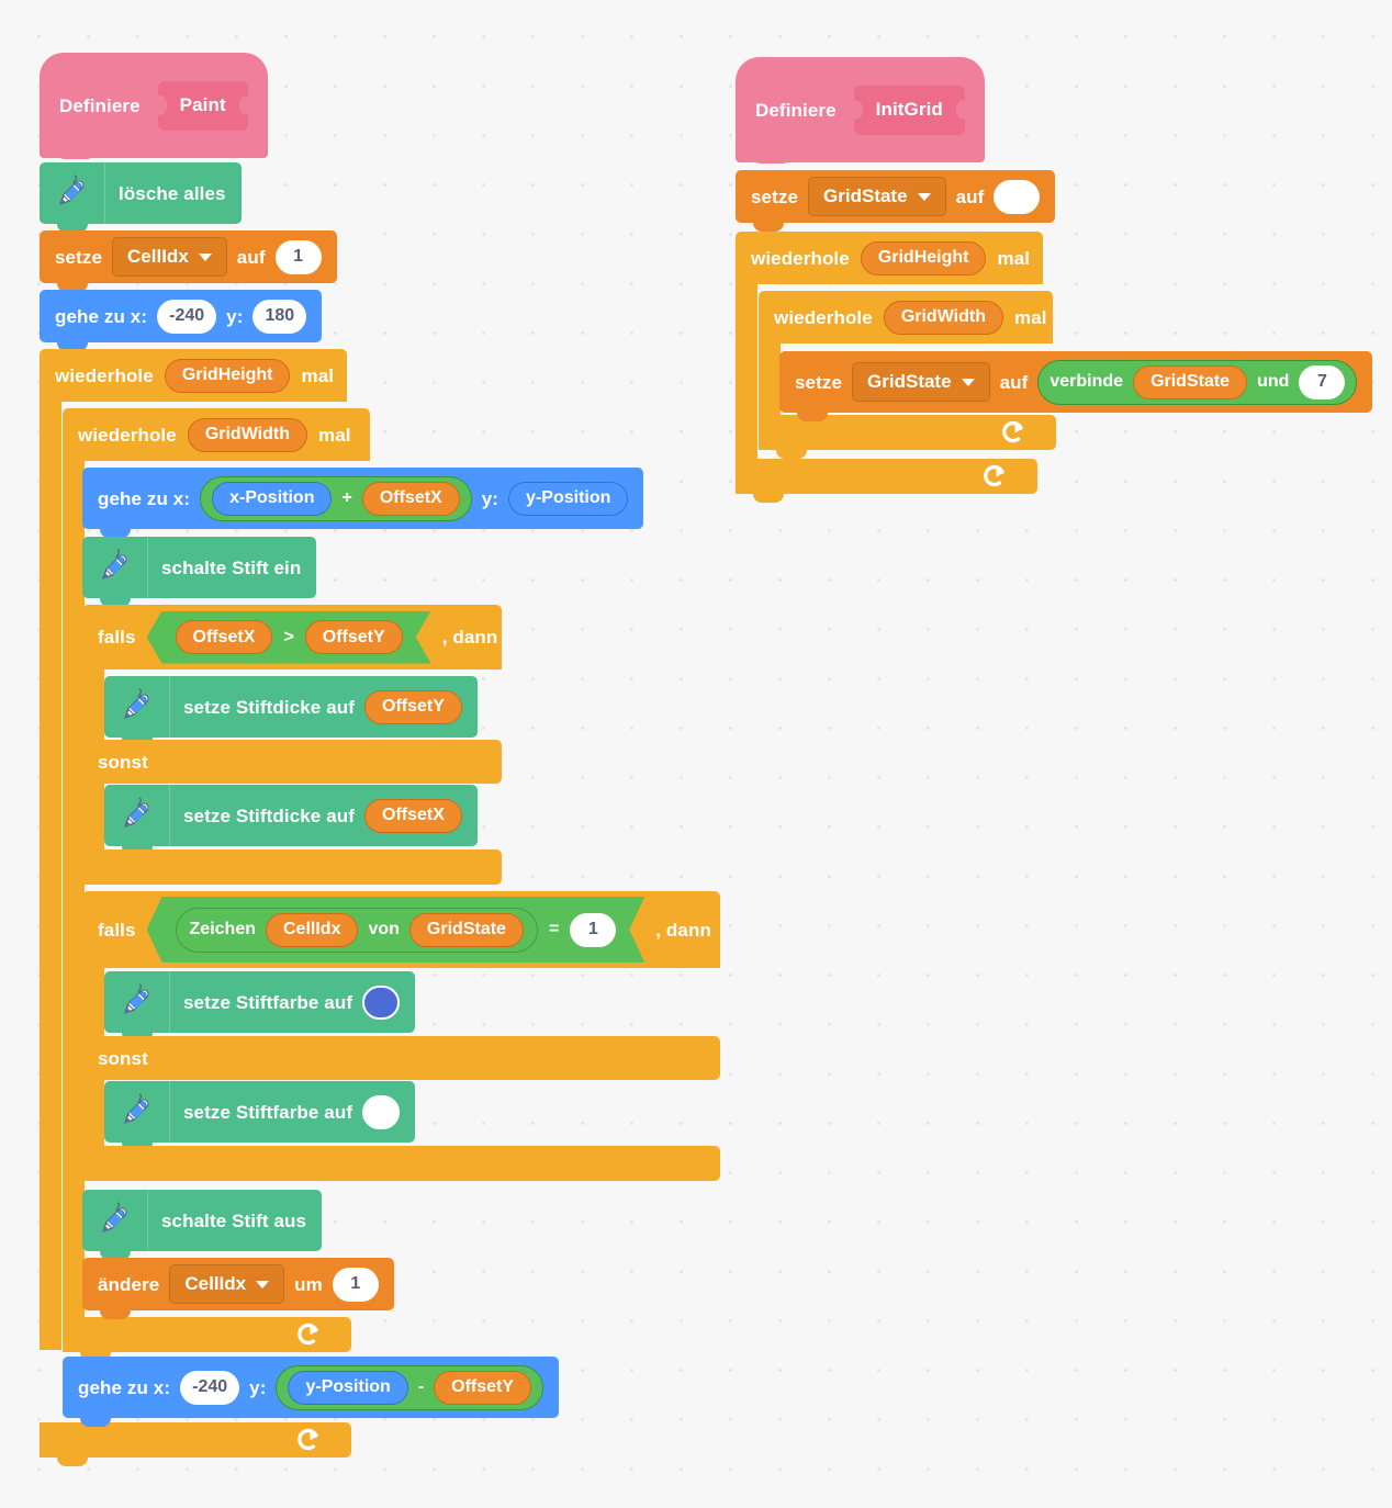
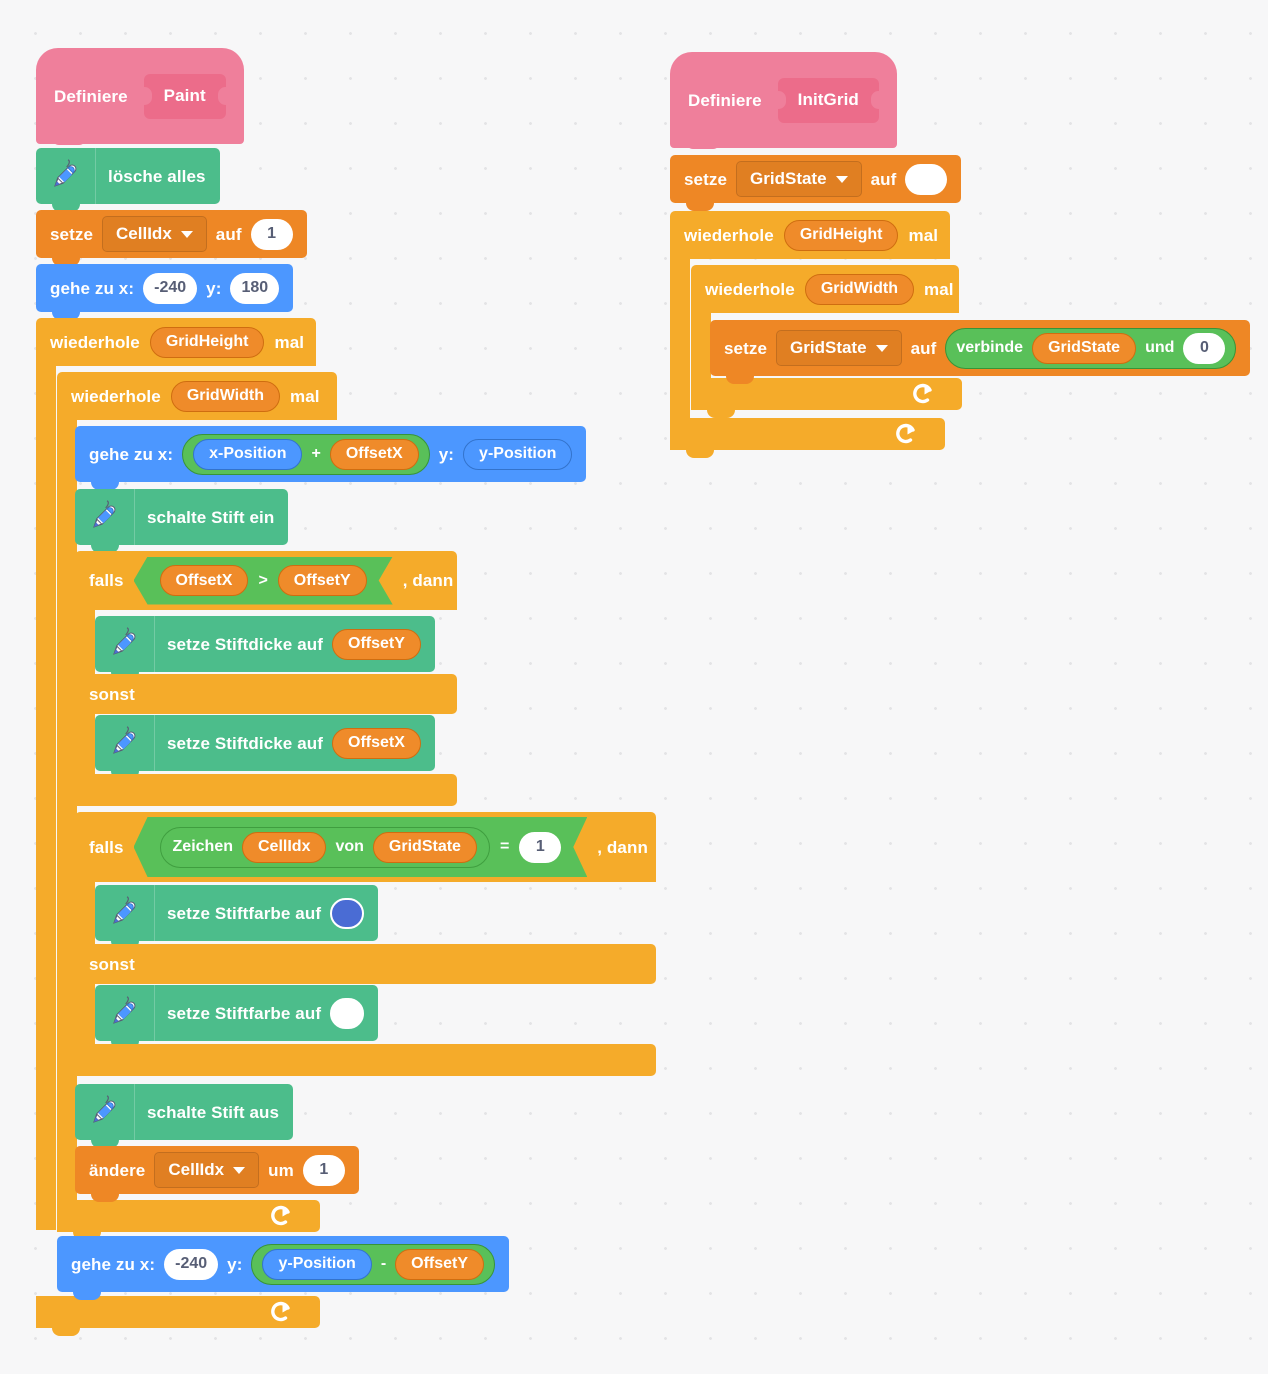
  Definiere
  Paint
  lösche alles
  setze
  CellIdx
  auf
  1
  gehe zu x:
  -240
  y:
  180
  wiederhole
  GridHeight
  mal
  wiederhole
  GridWidth
  mal
  gehe zu x:
  x-Position
  +
  OffsetX
  y:
  y-Position
  schalte Stift ein
  falls
  OffsetX
  >
  OffsetY
  , dann
  setze Stiftdicke auf
  OffsetY
  sonst
  setze Stiftdicke auf
  OffsetX
  falls
  Zeichen
  CellIdx
  von
  GridState
  =
  1
  , dann
  setze Stiftfarbe auf
  sonst
  setze Stiftfarbe auf
  schalte Stift aus
  ändere
  CellIdx
  um
  1
  gehe zu x:
  -240
  y:
  y-Position
  -
  OffsetY
  Definiere
  InitGrid
  setze
  GridState
  auf
  wiederhole
  GridHeight
  mal
  wiederhole
  GridWidth
  mal
  setze
  GridState
  auf
  verbinde
  GridState
  und
- 7
+ 0
